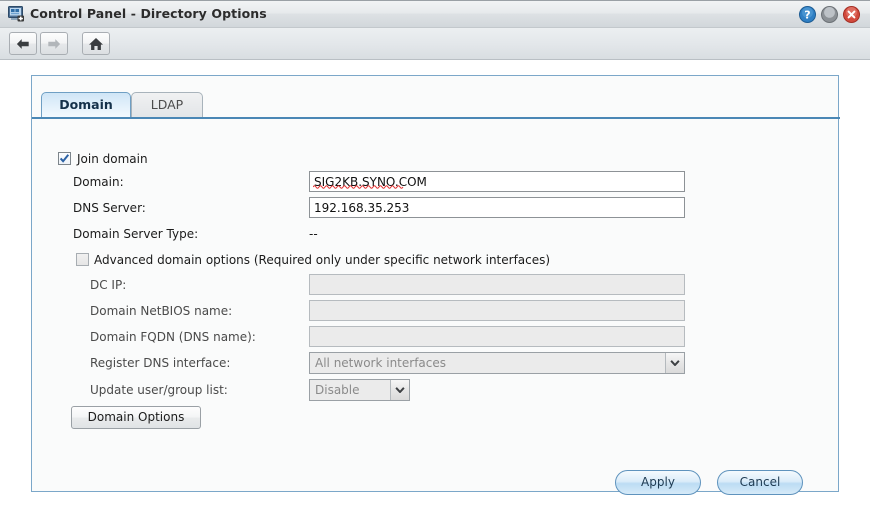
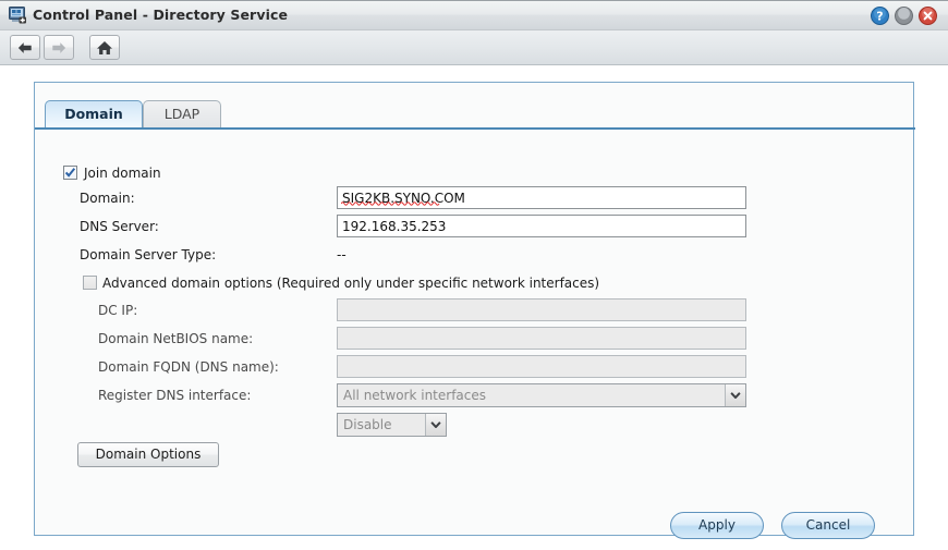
- Control Panel - Directory Options
+ Control Panel - Directory Service
  ?
  Domain
  LDAP
  Join domain
  Domain:
  SIG2KB.SYNO.COM
  DNS Server:
  192.168.35.253
  Domain Server Type:
  --
  Advanced domain options (Required only under specific network interfaces)
  DC IP:
  Domain NetBIOS name:
  Domain FQDN (DNS name):
  Register DNS interface:
  All network interfaces
- Update user/group list:
  Disable
  Domain Options
  Apply
  Cancel
